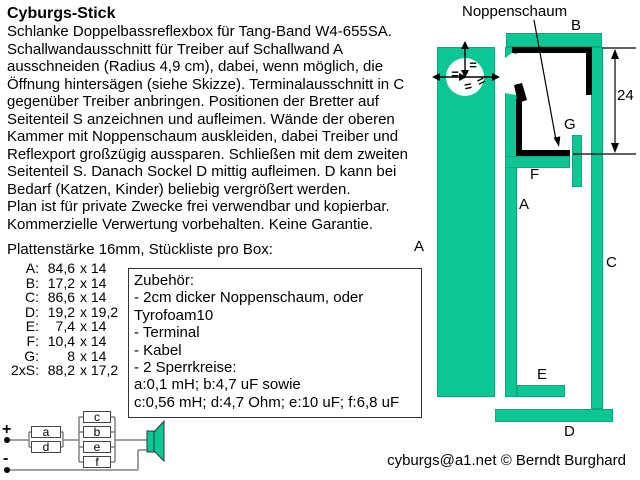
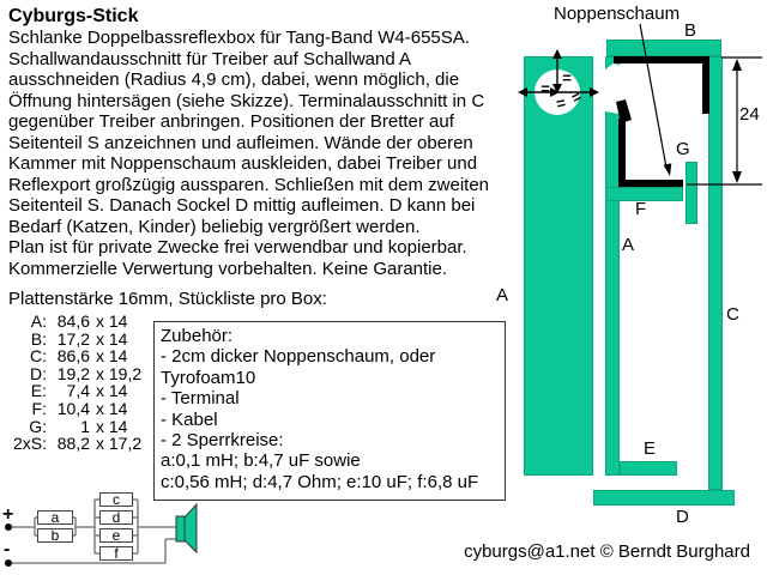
  Cyburgs-Stick
  Schlanke Doppelbassreflexbox für Tang-Band W4-655SA.
  Schallwandausschnitt für Treiber auf Schallwand A
  ausschneiden (Radius 4,9 cm), dabei, wenn möglich, die
  Öffnung hintersägen (siehe Skizze). Terminalausschnitt in C
  gegenüber Treiber anbringen. Positionen der Bretter auf
  Seitenteil S anzeichnen und aufleimen. Wände der oberen
  Kammer mit Noppenschaum auskleiden, dabei Treiber und
  Reflexport großzügig aussparen. Schließen mit dem zweiten
  Seitenteil S. Danach Sockel D mittig aufleimen. D kann bei
  Bedarf (Katzen, Kinder) beliebig vergrößert werden.
  Plan ist für private Zwecke frei verwendbar und kopierbar.
  Kommerzielle Verwertung vorbehalten. Keine Garantie.
  Plattenstärke 16mm, Stückliste pro Box:
  A:
  84,6
  x 14
  B:
  17,2
  x 14
  C:
  86,6
  x 14
  D:
  19,2
  x 19,2
  E:
  7,4
  x 14
  F:
  10,4
  x 14
  G:
- 8
+ 1
  x 14
  2xS:
  88,2
  x 17,2
  Zubehör:
  - 2cm dicker Noppenschaum, oder
  Tyrofoam10
  - Terminal
  - Kabel
  - 2 Sperrkreise:
  a:0,1 mH; b:4,7 uF sowie
  c:0,56 mH; d:4,7 Ohm; e:10 uF; f:6,8 uF
  a
- d
+ b
  c
- b
+ d
  e
  f
  +
  -
  Noppenschaum
  B
  24
  G
  F
  A
  A
  C
  E
  D
  =
  =
  cyburgs@a1.net © Berndt Burghard
